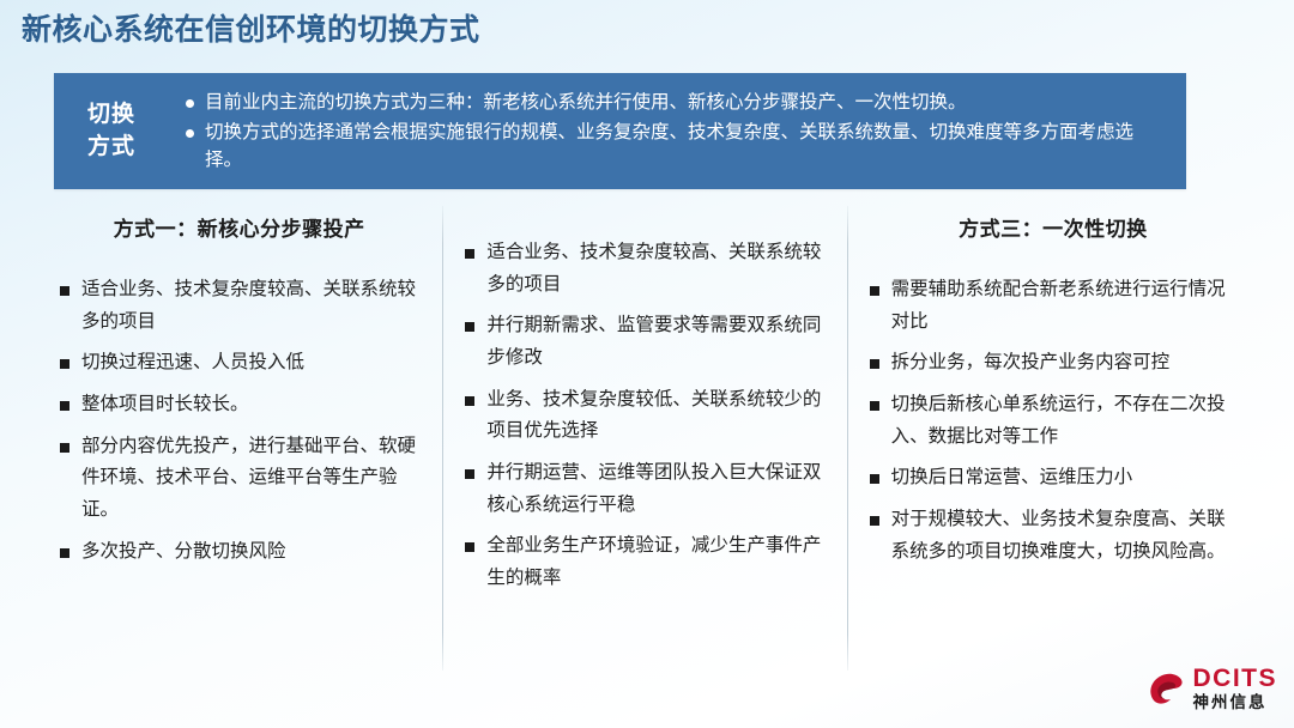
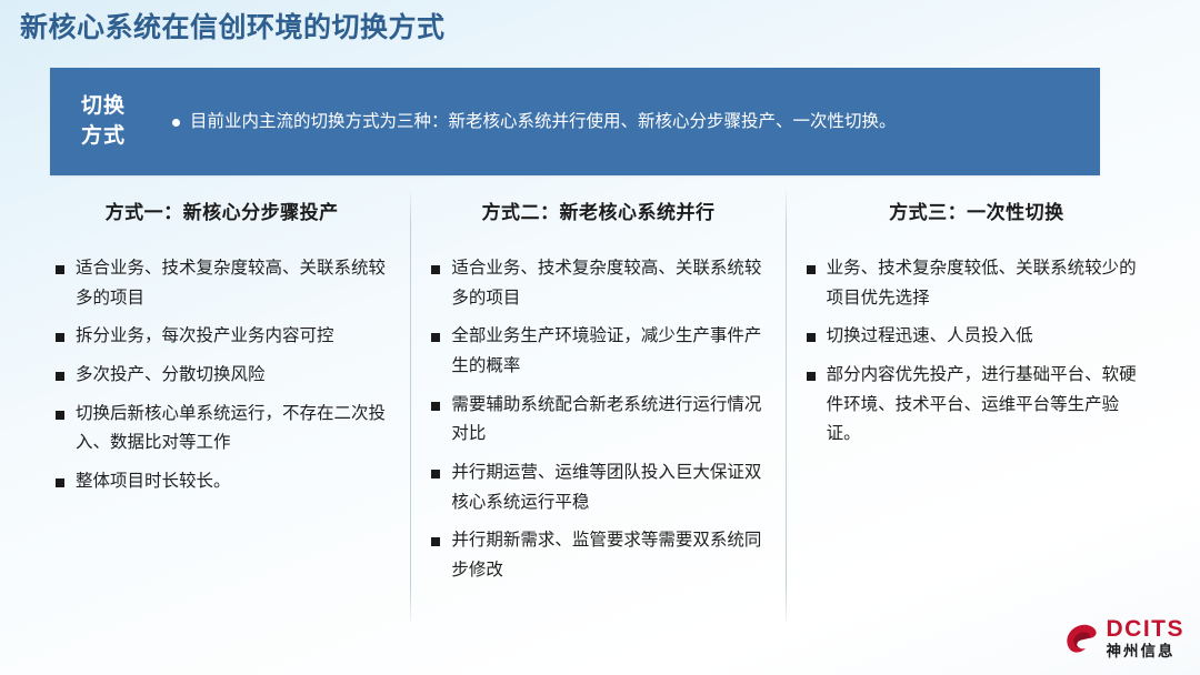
  新核心系统在信创环境的切换方式
  切换
  方式
  目前业内主流的切换方式为三种：新老核心系统并行使用、新核心分步骤投产、一次性切换。
- 切换方式的选择通常会根据实施银行的规模、业务复杂度、技术复杂度、关联系统数量、切换难度等多方面考虑选择。
  方式一：新核心分步骤投产
  适合业务、技术复杂度较高、关联系统较多的项目
- 切换过程迅速、人员投入低
+ 拆分业务，每次投产业务内容可控
- 整体项目时长较长。
+ 多次投产、分散切换风险
- 部分内容优先投产，进行基础平台、软硬件环境、技术平台、运维平台等生产验证。
+ 切换后新核心单系统运行，不存在二次投入、数据比对等工作
- 多次投产、分散切换风险
+ 整体项目时长较长。
+ 方式二：新老核心系统并行
  适合业务、技术复杂度较高、关联系统较多的项目
- 并行期新需求、监管要求等需要双系统同步修改
+ 全部业务生产环境验证，减少生产事件产生的概率
- 业务、技术复杂度较低、关联系统较少的项目优先选择
+ 需要辅助系统配合新老系统进行运行情况对比
  并行期运营、运维等团队投入巨大保证双核心系统运行平稳
- 全部业务生产环境验证，减少生产事件产生的概率
+ 并行期新需求、监管要求等需要双系统同步修改
  方式三：一次性切换
- 需要辅助系统配合新老系统进行运行情况对比
+ 业务、技术复杂度较低、关联系统较少的项目优先选择
- 拆分业务，每次投产业务内容可控
+ 切换过程迅速、人员投入低
- 切换后新核心单系统运行，不存在二次投入、数据比对等工作
+ 部分内容优先投产，进行基础平台、软硬件环境、技术平台、运维平台等生产验证。
- 切换后日常运营、运维压力小
- 对于规模较大、业务技术复杂度高、关联系统多的项目切换难度大，切换风险高。
  DCITS
  神州信息
